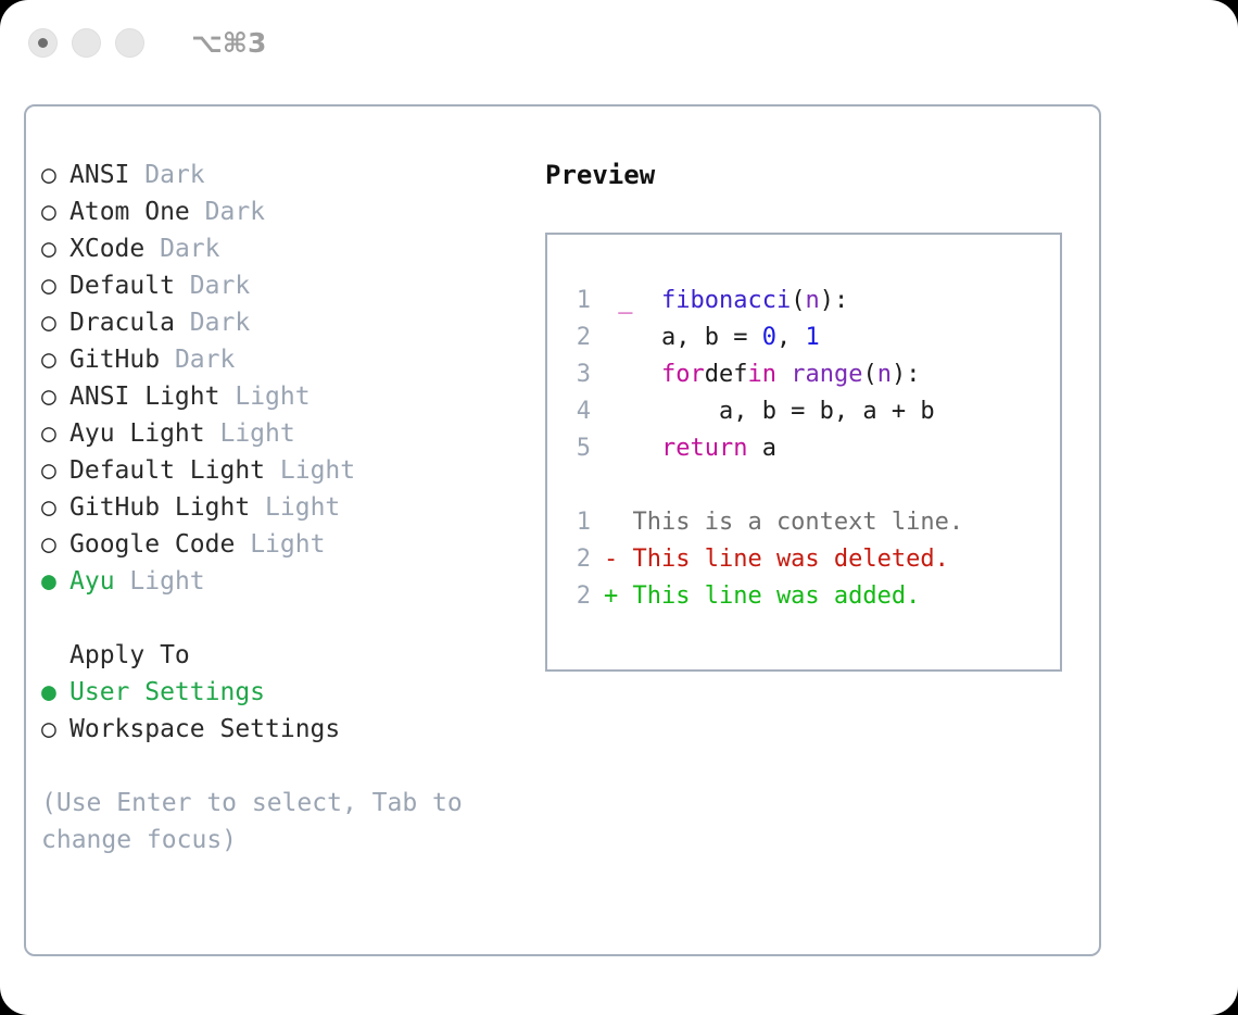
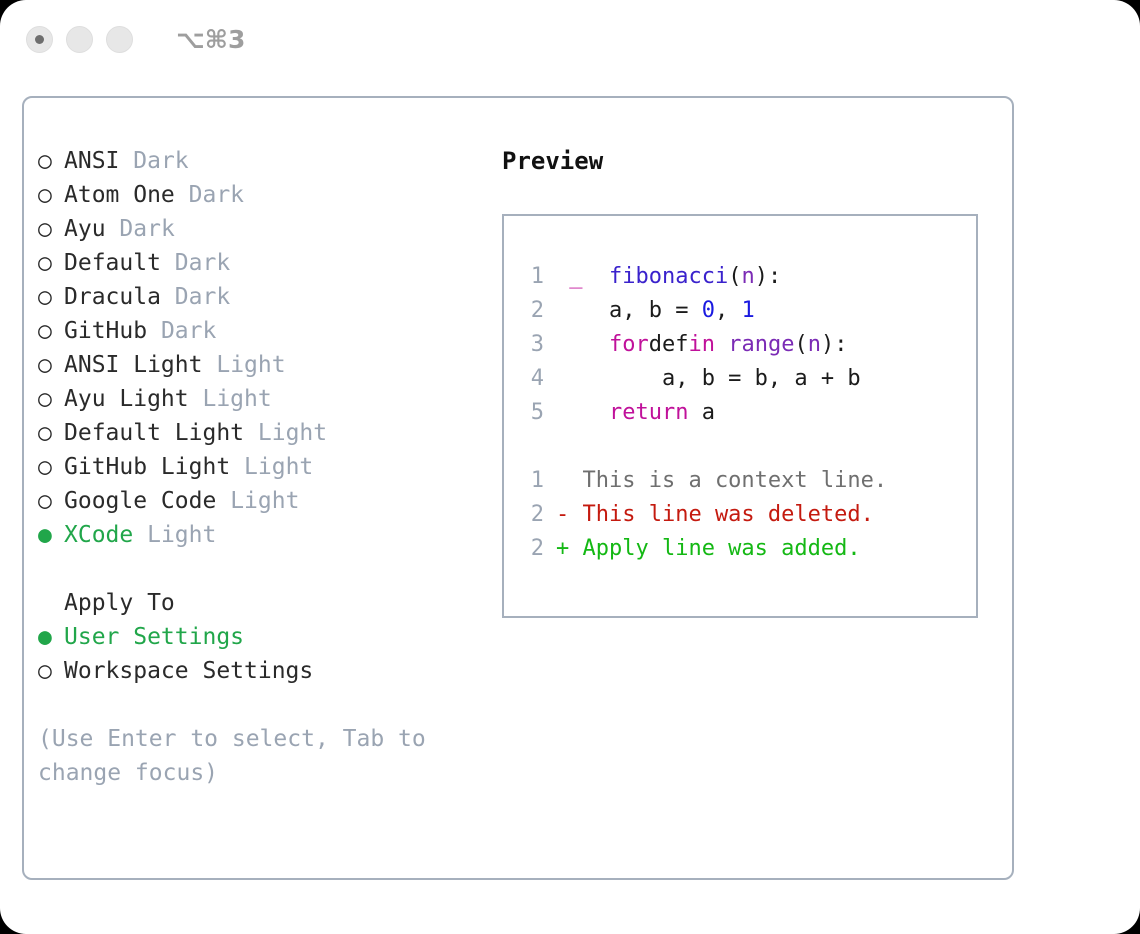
  ⌥⌘3
  ○ ANSI Dark
  ○ Atom One Dark
- ○ XCode Dark
+ ○ Ayu Dark
  ○ Default Dark
  ○ Dracula Dark
  ○ GitHub Dark
  ○ ANSI Light Light
  ○ Ayu Light Light
  ○ Default Light Light
  ○ GitHub Light Light
  ○ Google Code Light
- ● Ayu Light
+ ● XCode Light
  Apply To
  ● User Settings
  ○ Workspace Settings
  (Use Enter to select, Tab to change focus)
  Preview
  1 _ fibonacci(n):
  2 a, b = 0, 1
  3 fordefin range(n):
  4 a, b = b, a + b
  5 return a
  1 This is a context line.
  2 - This line was deleted.
- 2 + This line was added.
+ 2 + Apply line was added.
